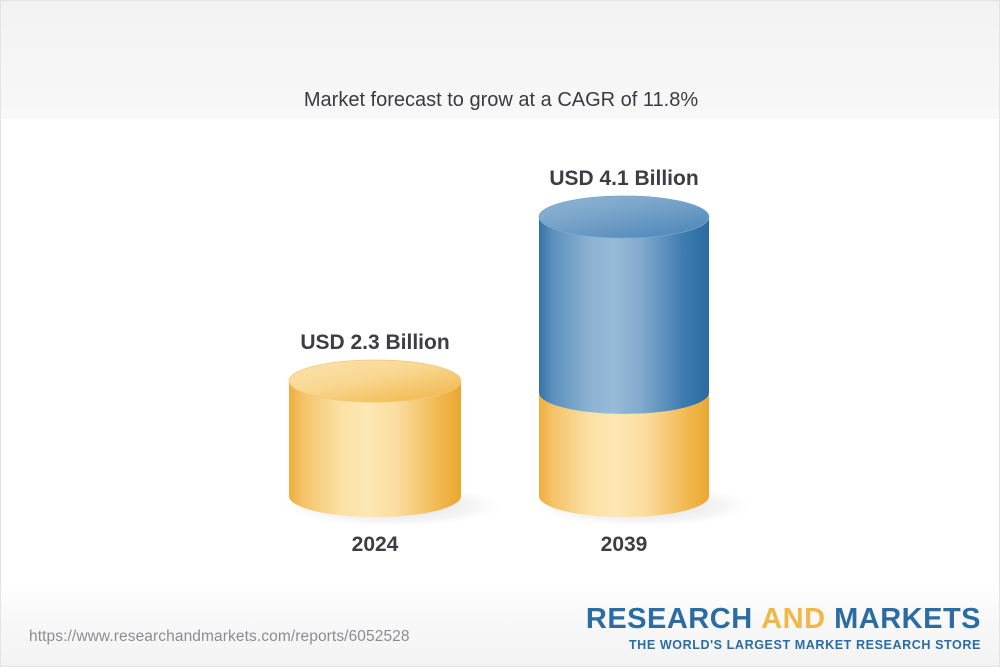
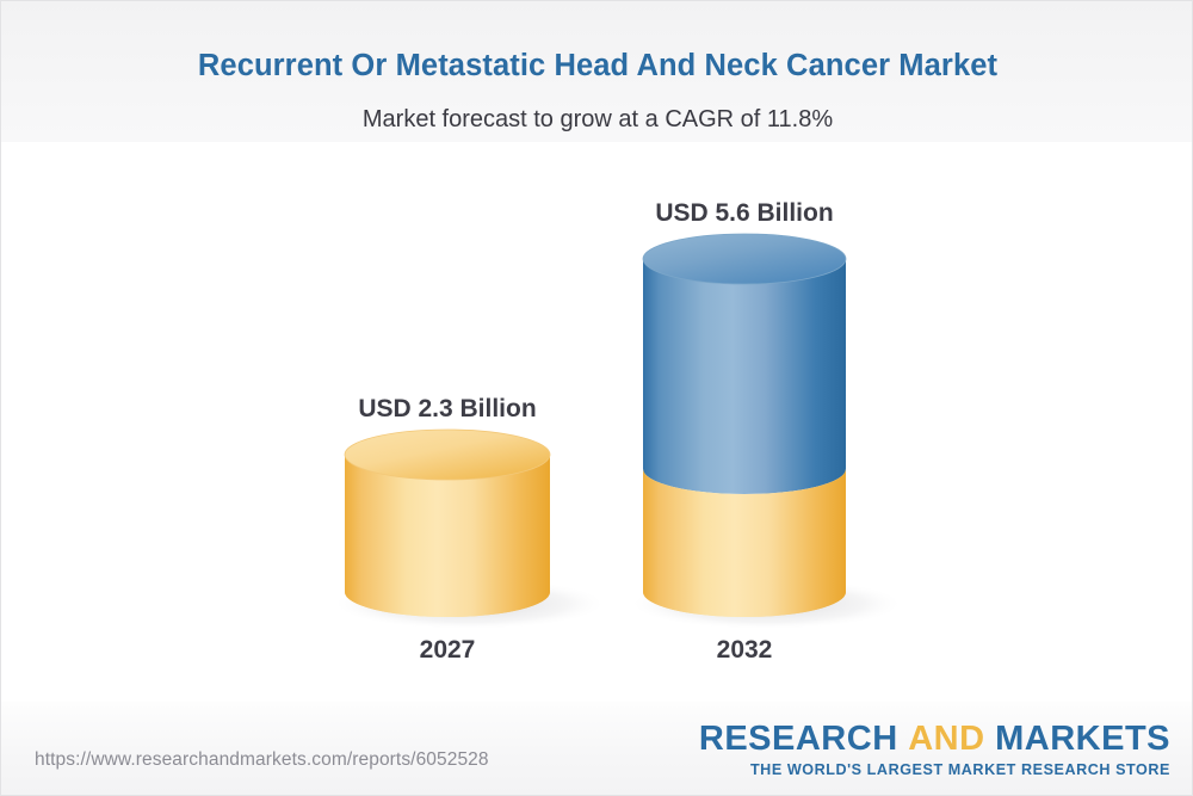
+ Recurrent Or Metastatic Head And Neck Cancer Market
  Market forecast to grow at a CAGR of 11.8%
  USD 2.3 Billion
- USD 4.1 Billion
+ USD 5.6 Billion
- 2024
+ 2027
- 2039
+ 2032
  https://www.researchandmarkets.com/reports/6052528
  RESEARCH AND MARKETS
  THE WORLD'S LARGEST MARKET RESEARCH STORE
